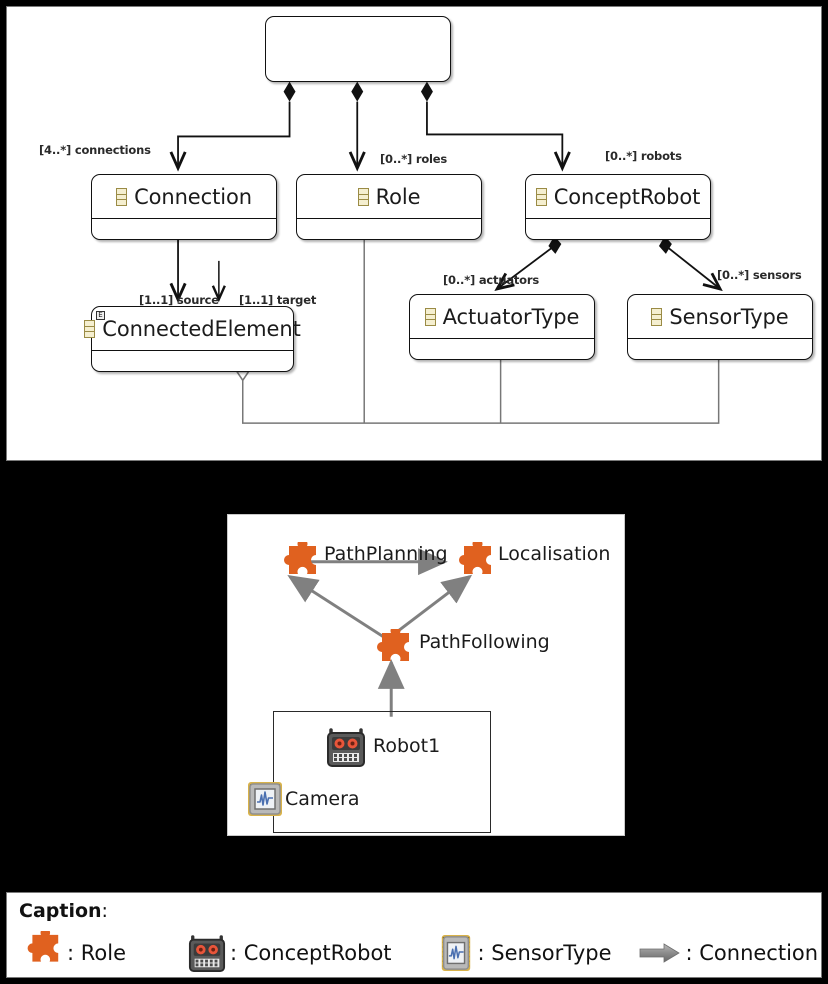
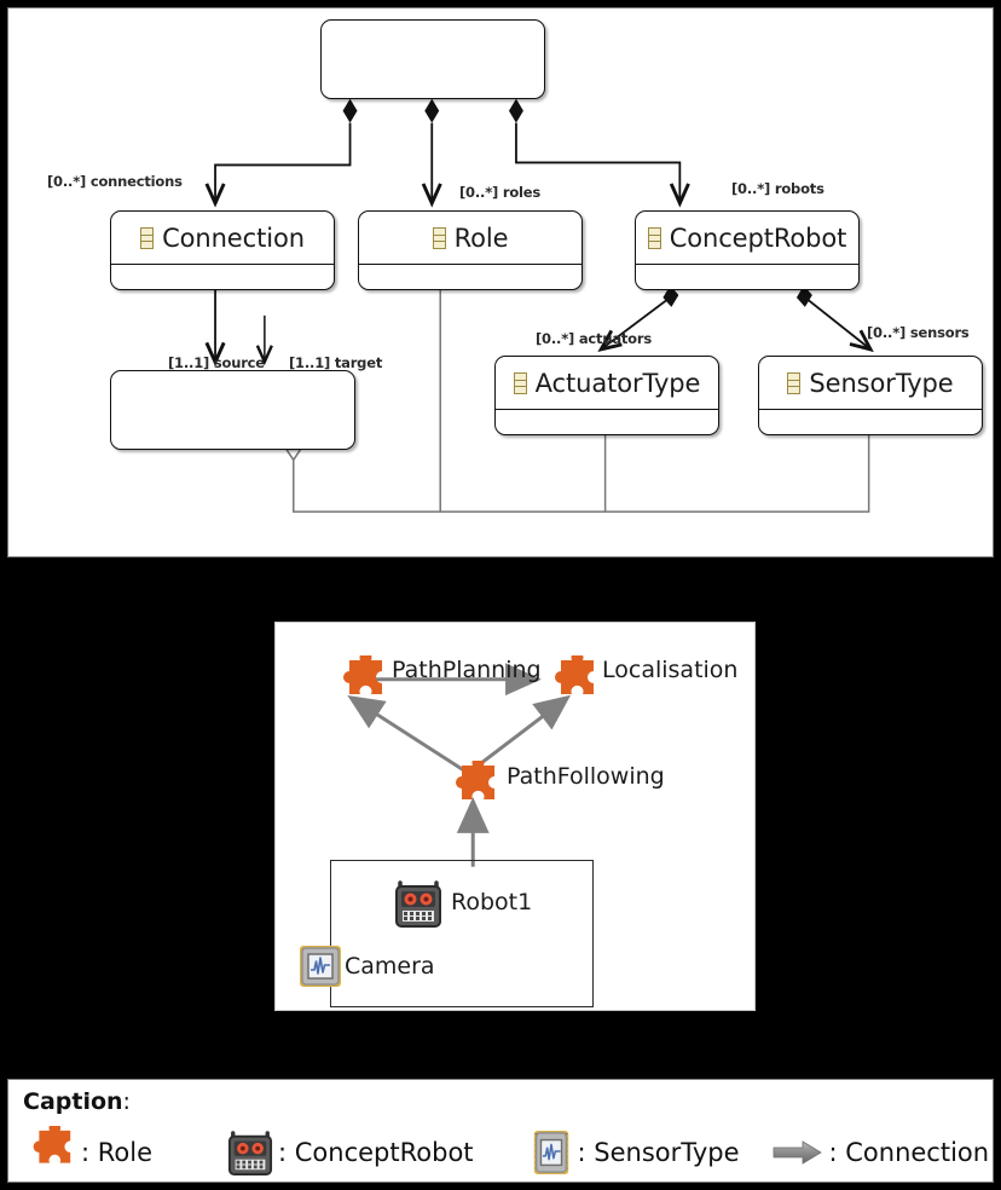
  Connection
  Role
  ConceptRobot
- E
- ConnectedElement
  ActuatorType
  SensorType
- [4..*] connections
+ [0..*] connections
  [0..*] roles
  [0..*] robots
  [1..1] source
  [1..1] target
  [0..*] actuators
  [0..*] sensors
  PathPlanning
  Localisation
  PathFollowing
  Robot1
  Camera
  Caption:
  : Role
  : ConceptRobot
  : SensorType
  : Connection
